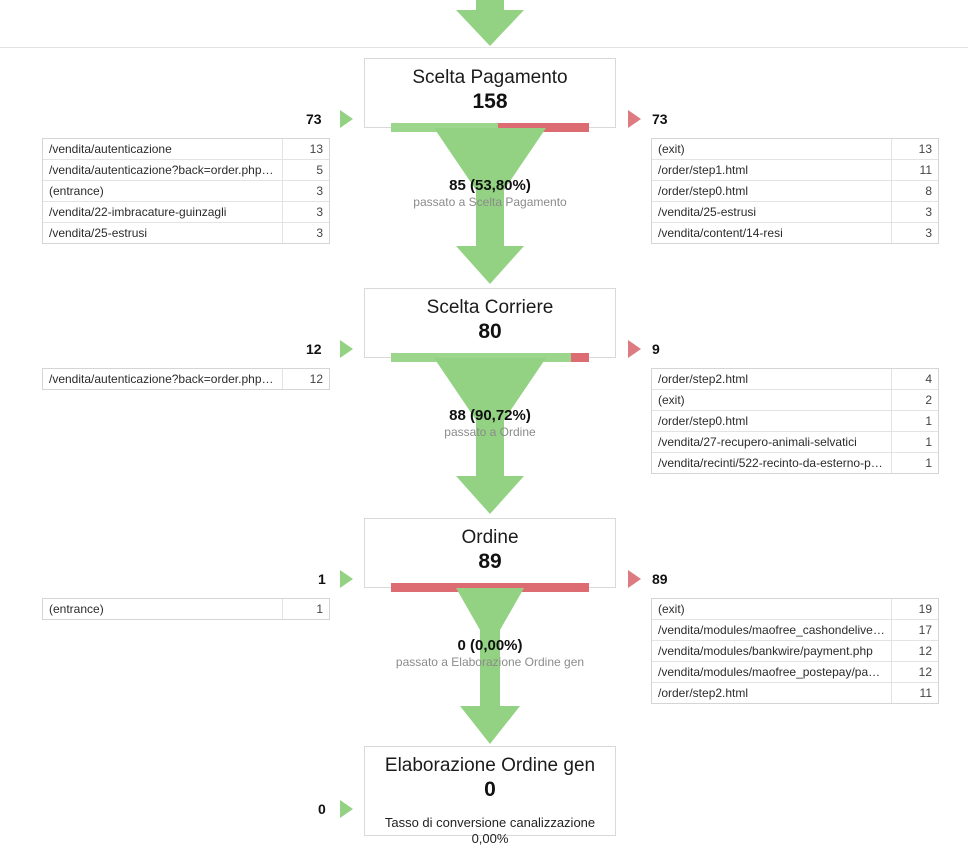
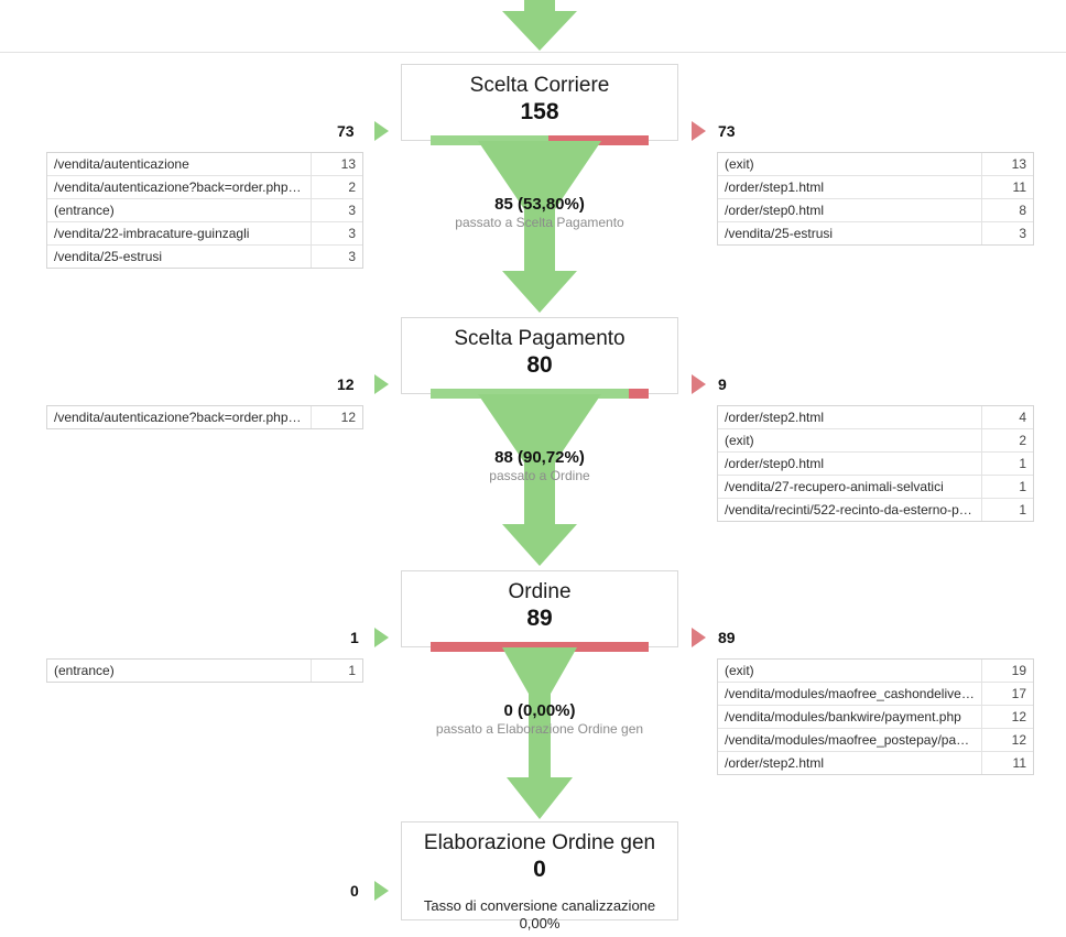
- Scelta Pagamento
+ Scelta Corriere
  158
  73
  73
  /vendita/autenticazione	13
- /vendita/autenticazione?back=order.php?…	5
+ /vendita/autenticazione?back=order.php?…	2
  (entrance)	3
  /vendita/22-imbracature-guinzagli	3
  /vendita/25-estrusi	3
  (exit)	13
  /order/step1.html	11
  /order/step0.html	8
  /vendita/25-estrusi	3
- /vendita/content/14-resi	3
  85 (53,80%)
  passato a Scelta Pagamento
- Scelta Corriere
+ Scelta Pagamento
  80
  12
  9
  /vendita/autenticazione?back=order.php?…	12
  /order/step2.html	4
  (exit)	2
  /order/step0.html	1
  /vendita/27-recupero-animali-selvatici	1
  /vendita/recinti/522-recinto-da-esterno-per…	1
  88 (90,72%)
  passato a Ordine
  Ordine
  89
  1
  89
  (entrance)	1
  (exit)	19
  /vendita/modules/maofree_cashondelivery…	17
  /vendita/modules/bankwire/payment.php	12
  /vendita/modules/maofree_postepay/paym…	12
  /order/step2.html	11
  0 (0,00%)
  passato a Elaborazione Ordine gen
  Elaborazione Ordine gen
  0
  Tasso di conversione canalizzazione 0,00%
  0
